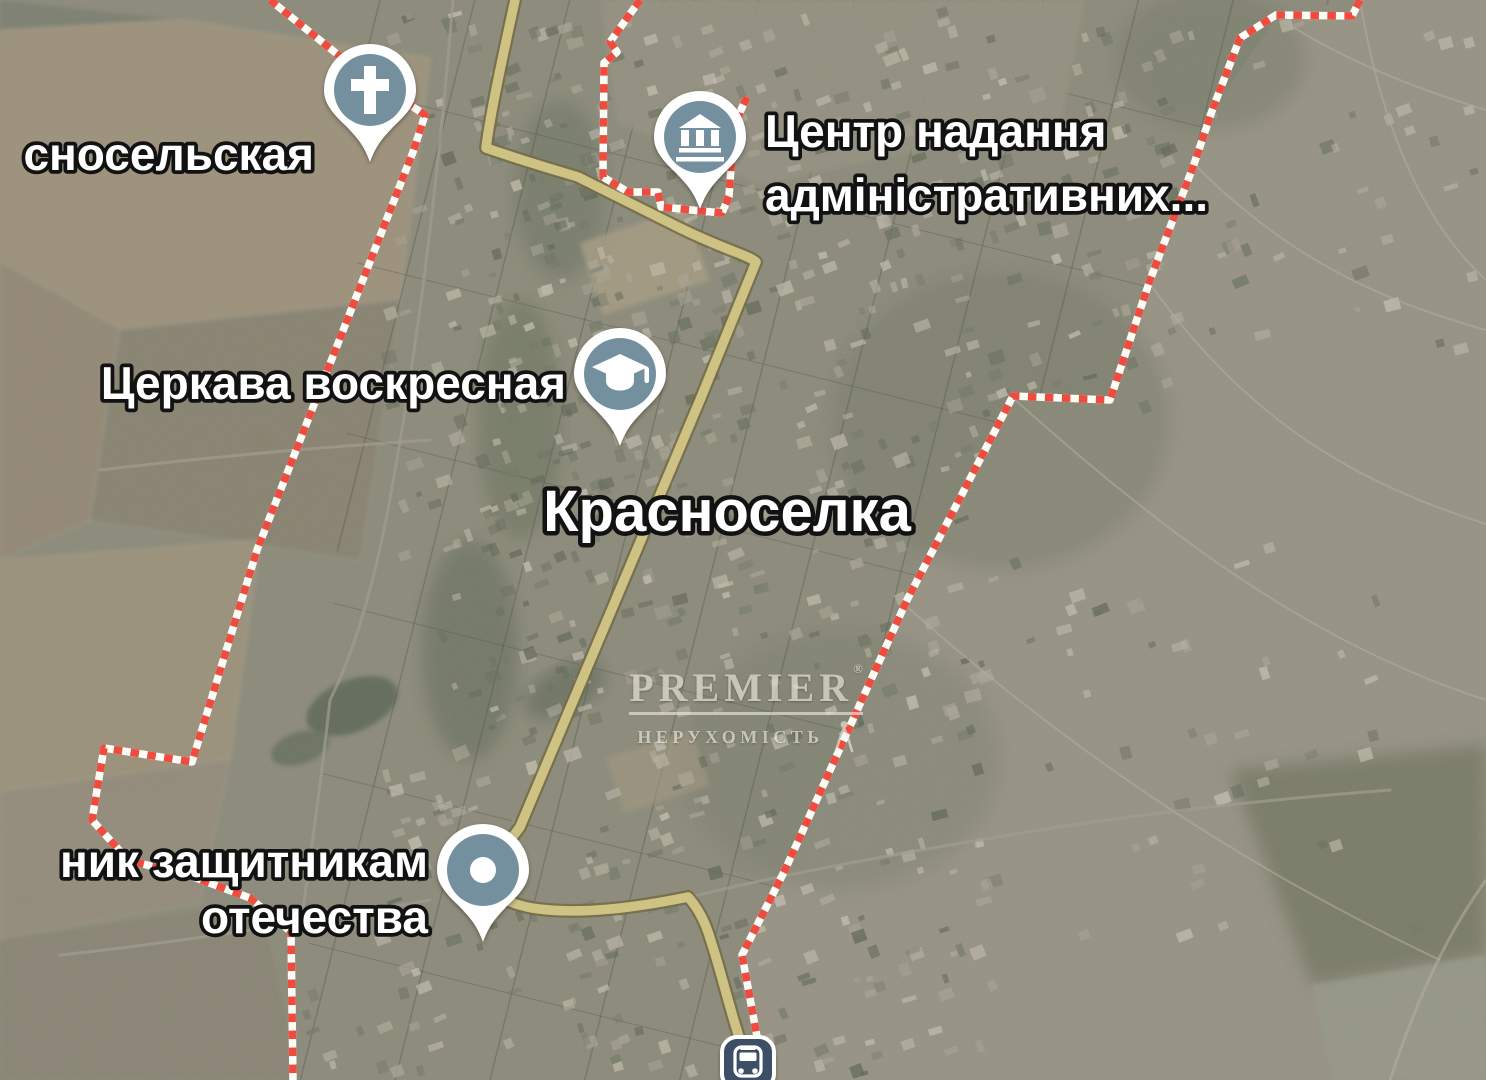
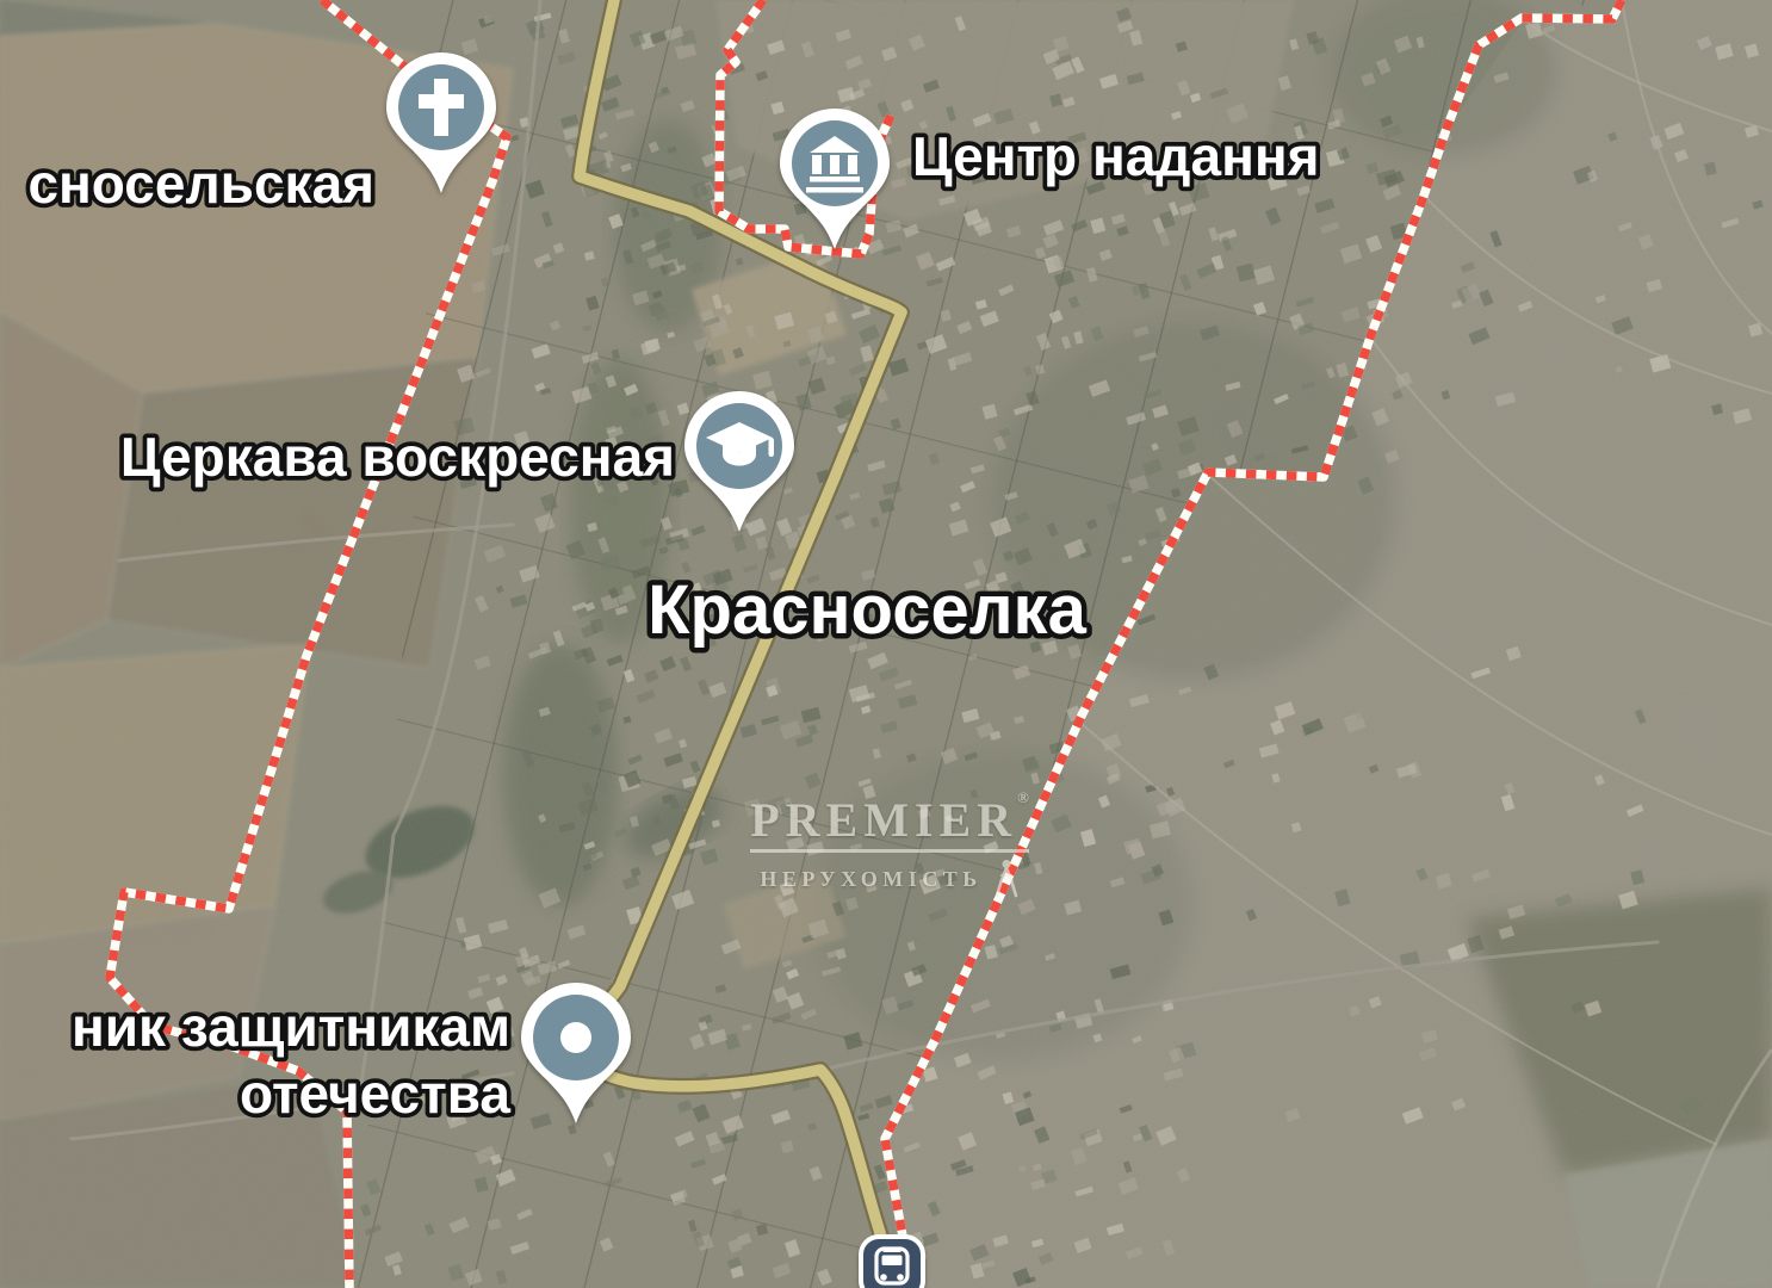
  сносельская
  Центр надання
- адміністративних...
  Церкава воскресная
  Красноселка
  ник защитникам
  отечества
  PREMIER®
  НЕРУХОМІСТЬ
